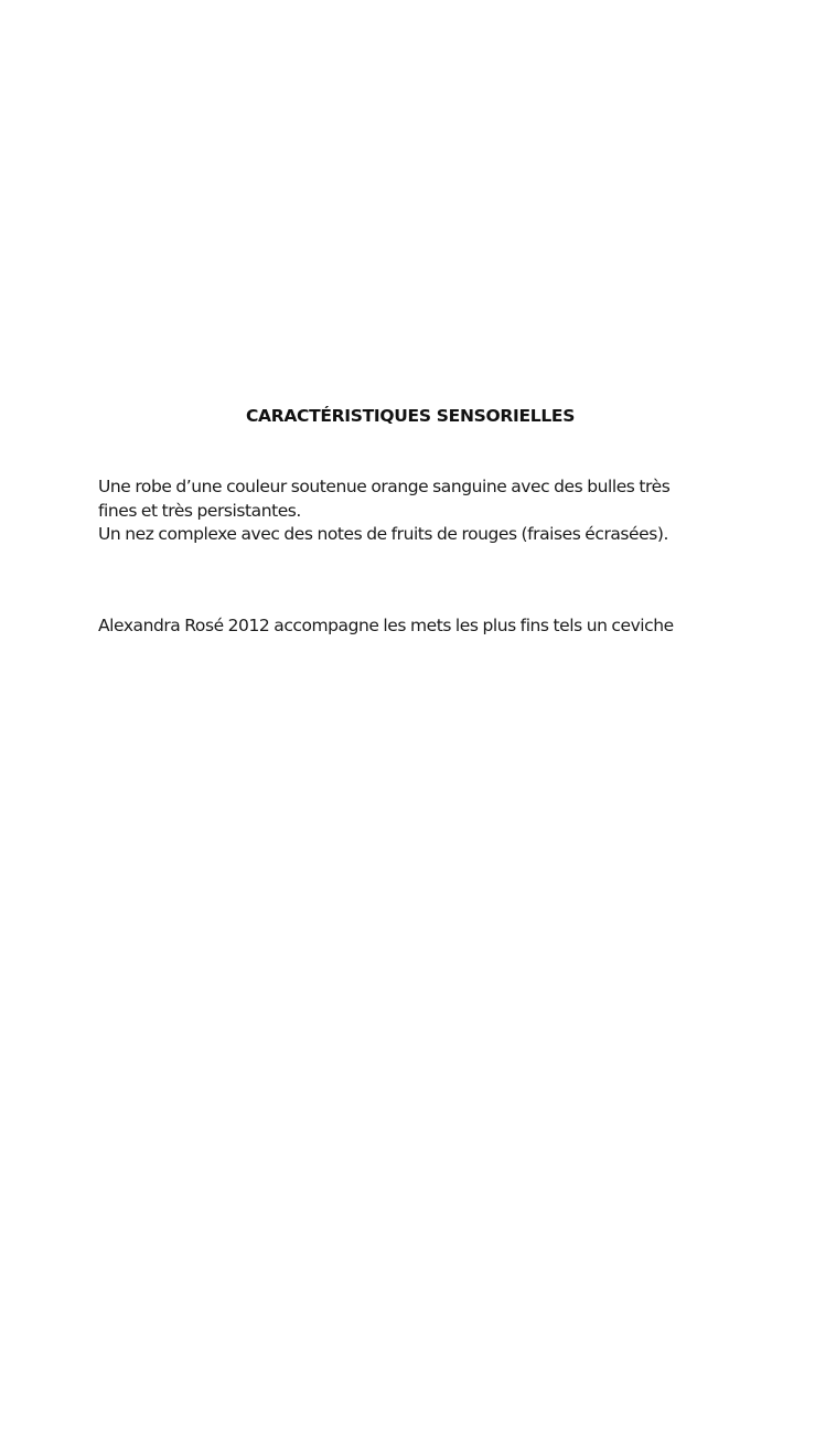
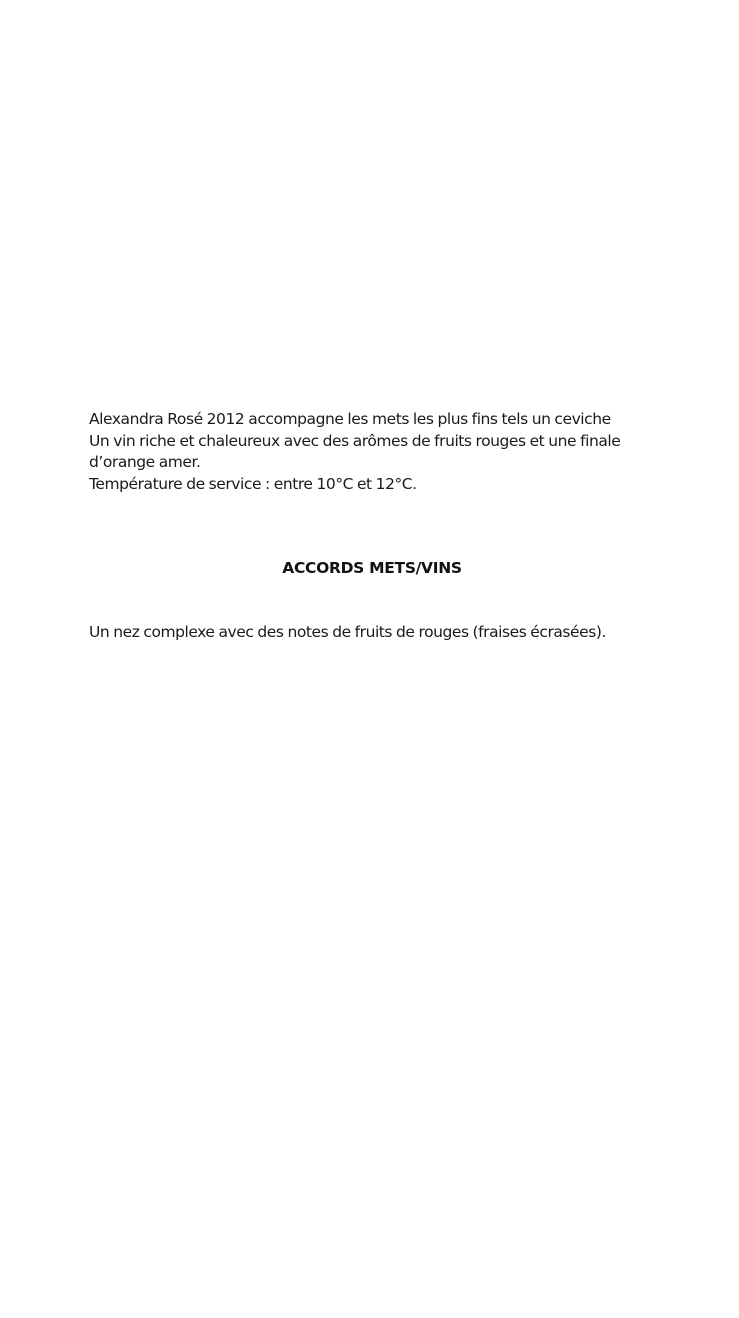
- CARACTÉRISTIQUES SENSORIELLES
- Une robe d’une couleur soutenue orange sanguine avec des bulles très
- fines et très persistantes.
- Un nez complexe avec des notes de fruits de rouges (fraises écrasées).
+ Alexandra Rosé 2012 accompagne les mets les plus fins tels un ceviche
+ Un vin riche et chaleureux avec des arômes de fruits rouges et une finale
+ d’orange amer.
+ Température de service : entre 10°C et 12°C.
+ ACCORDS METS/VINS
- Alexandra Rosé 2012 accompagne les mets les plus fins tels un ceviche
+ Un nez complexe avec des notes de fruits de rouges (fraises écrasées).
